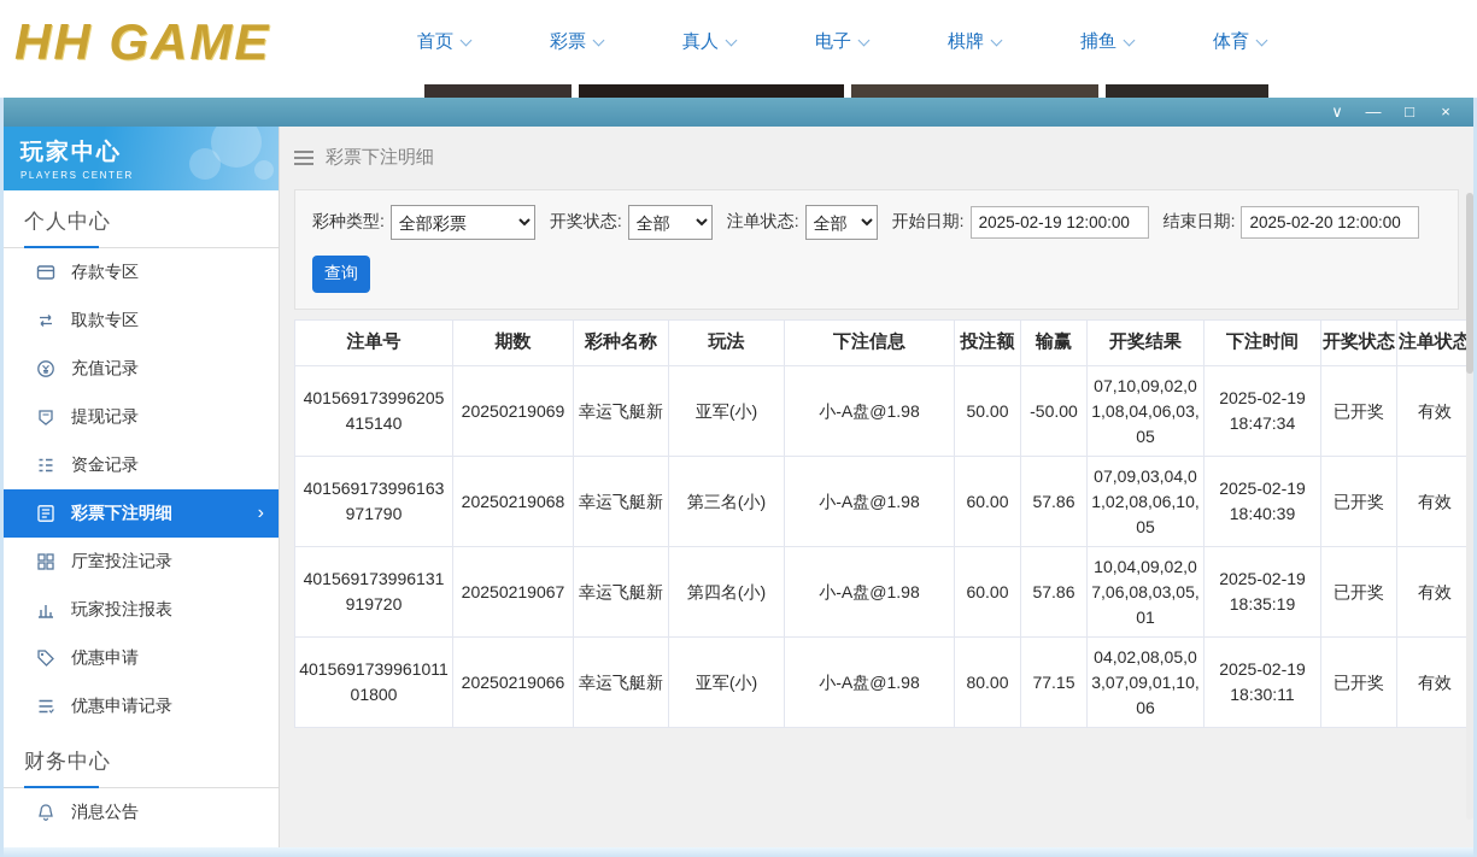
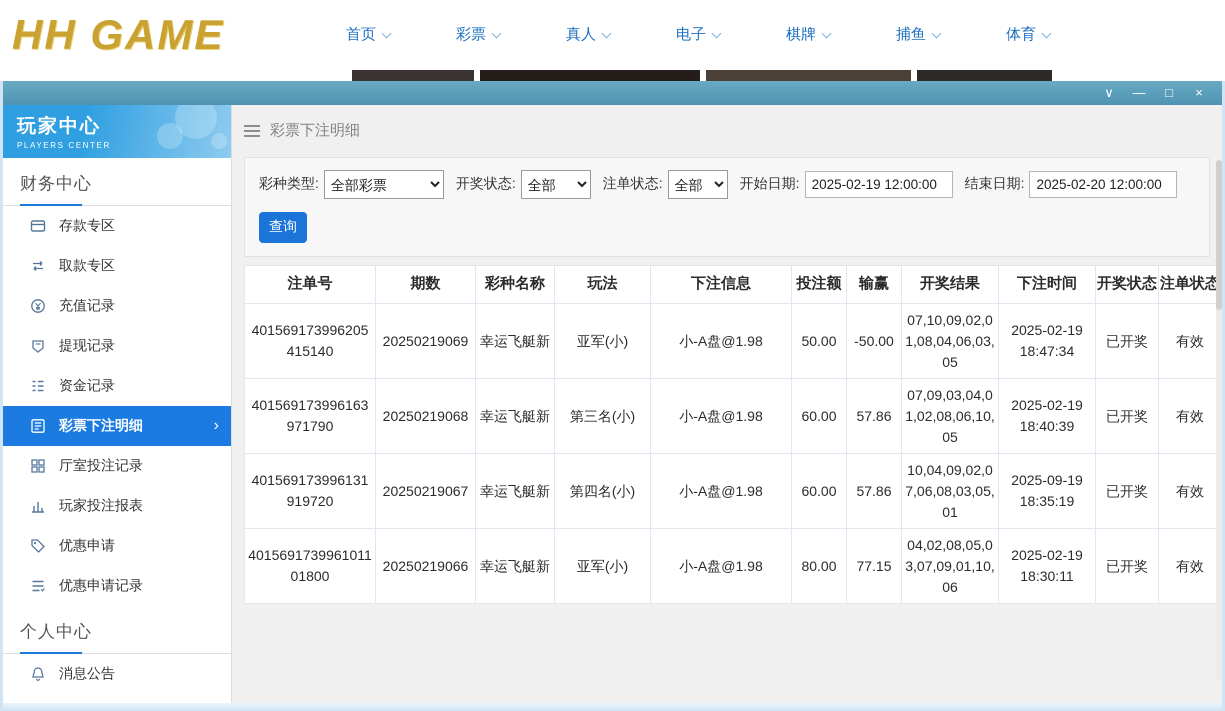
  HH GAME
  首页
  彩票
  真人
  电子
  棋牌
  捕鱼
  体育
  ∨
  —
  □
  ×
  玩家中心
  PLAYERS CENTER
- 个人中心
+ 财务中心
  存款专区
  取款专区
  充值记录
  提现记录
  资金记录
  彩票下注明细
  ›
  厅室投注记录
  玩家投注报表
  优惠申请
  优惠申请记录
- 财务中心
+ 个人中心
  消息公告
  彩票下注明细
  彩种类型:
  全部彩票
  开奖状态:
  全部
  注单状态:
  全部
  开始日期:
  2025-02-19 12:00:00
  结束日期:
  2025-02-20 12:00:00
  查询
  注单号	期数	彩种名称	玩法	下注信息	投注额	输赢	开奖结果	下注时间	开奖状态	注单状态
  401569173996205415140	20250219069	幸运飞艇新	亚军(小)	小-A盘@1.98	50.00	-50.00	07,10,09,02,01,08,04,06,03,05	2025-02-19 18:47:34	已开奖	有效
  401569173996163971790	20250219068	幸运飞艇新	第三名(小)	小-A盘@1.98	60.00	57.86	07,09,03,04,01,02,08,06,10,05	2025-02-19 18:40:39	已开奖	有效
- 401569173996131919720	20250219067	幸运飞艇新	第四名(小)	小-A盘@1.98	60.00	57.86	10,04,09,02,07,06,08,03,05,01	2025-02-19 18:35:19	已开奖	有效
+ 401569173996131919720	20250219067	幸运飞艇新	第四名(小)	小-A盘@1.98	60.00	57.86	10,04,09,02,07,06,08,03,05,01	2025-09-19 18:35:19	已开奖	有效
  401569173996101101800	20250219066	幸运飞艇新	亚军(小)	小-A盘@1.98	80.00	77.15	04,02,08,05,03,07,09,01,10,06	2025-02-19 18:30:11	已开奖	有效
